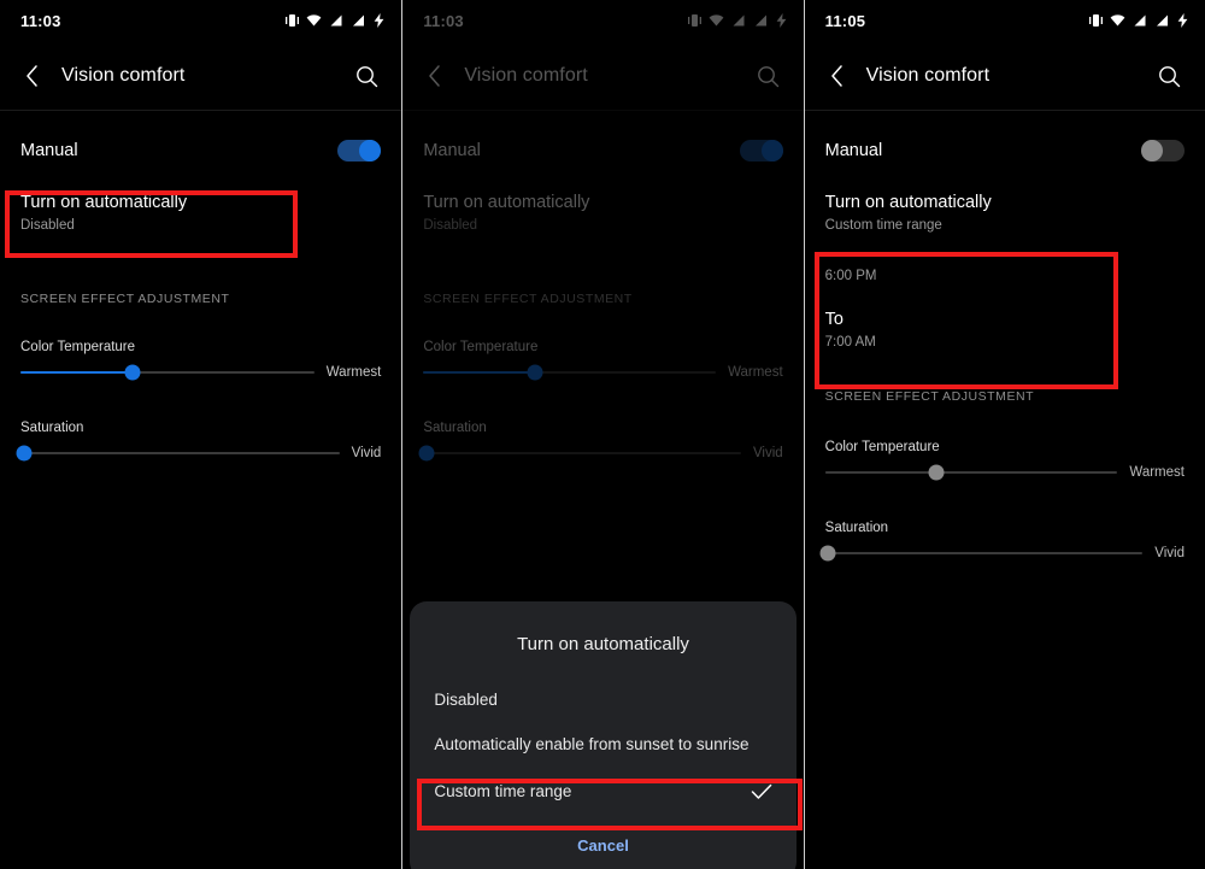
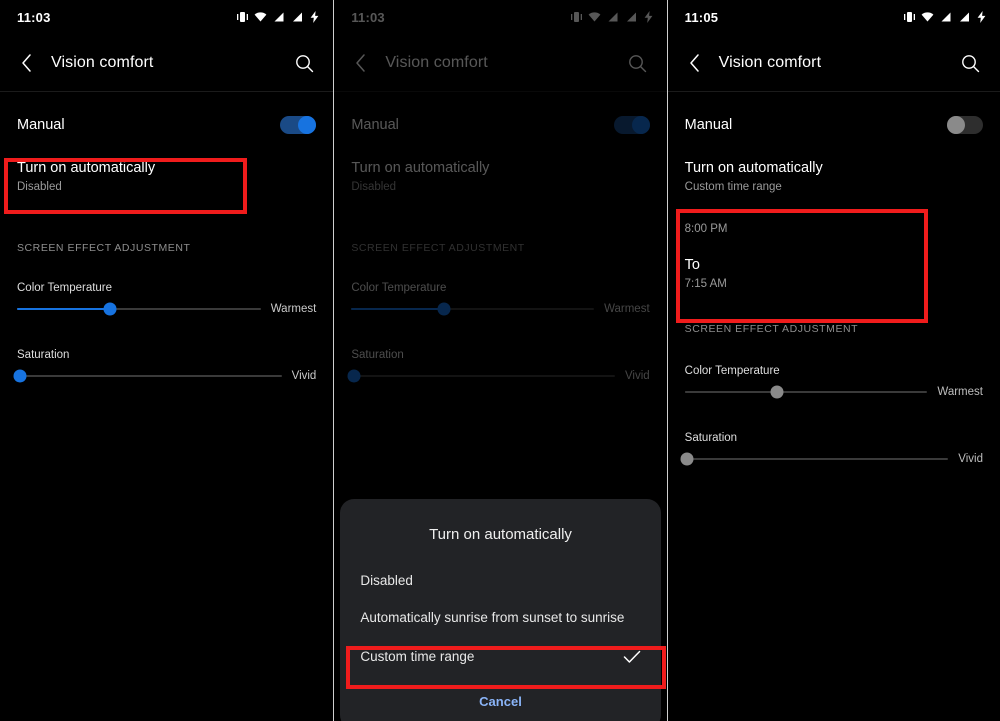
  11:03
  Vision comfort
  Manual
  Turn on automatically
  Disabled
  SCREEN EFFECT ADJUSTMENT
  Color Temperature
  Warmest
  Saturation
  Vivid
  11:03
  Vision comfort
  Manual
  Turn on automatically
  Disabled
  SCREEN EFFECT ADJUSTMENT
  Color Temperature
  Warmest
  Saturation
  Vivid
  Turn on automatically
  Disabled
- Automatically enable from sunset to sunrise
+ Automatically sunrise from sunset to sunrise
  Custom time range
  Cancel
  11:05
  Vision comfort
  Manual
  Turn on automatically
  Custom time range
- 6:00 PM
+ 8:00 PM
  To
- 7:00 AM
+ 7:15 AM
  SCREEN EFFECT ADJUSTMENT
  Color Temperature
  Warmest
  Saturation
  Vivid
